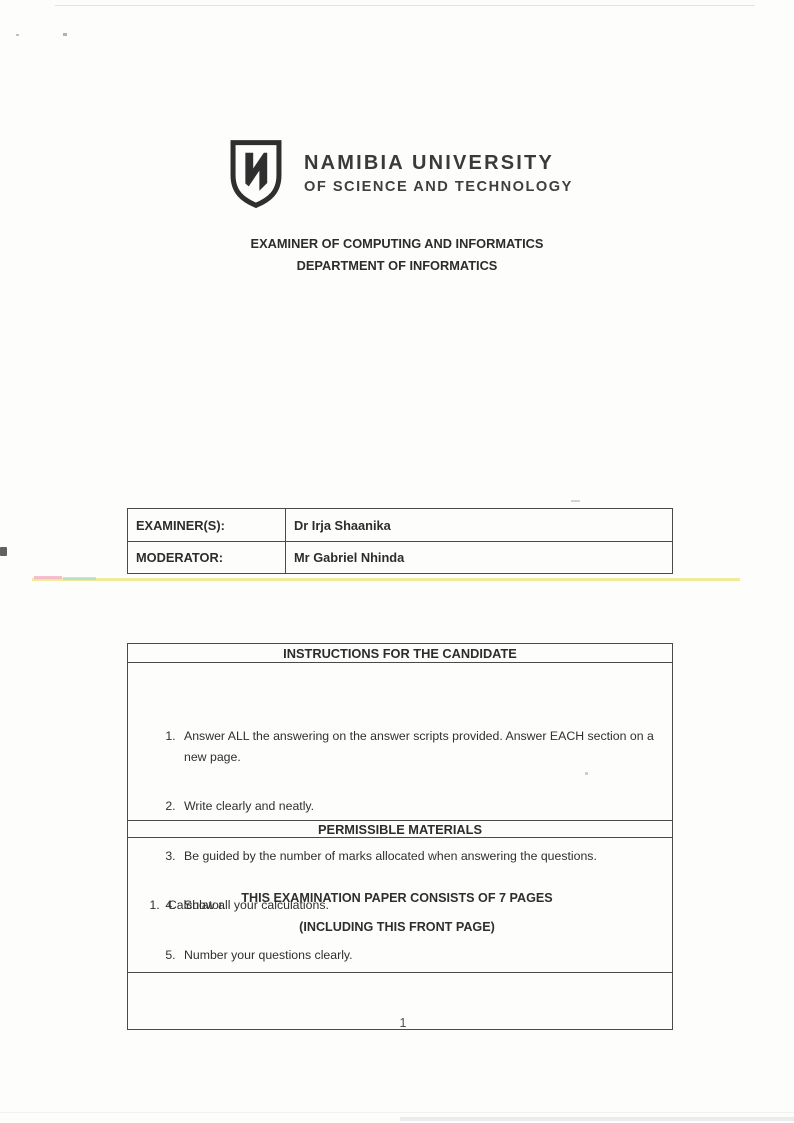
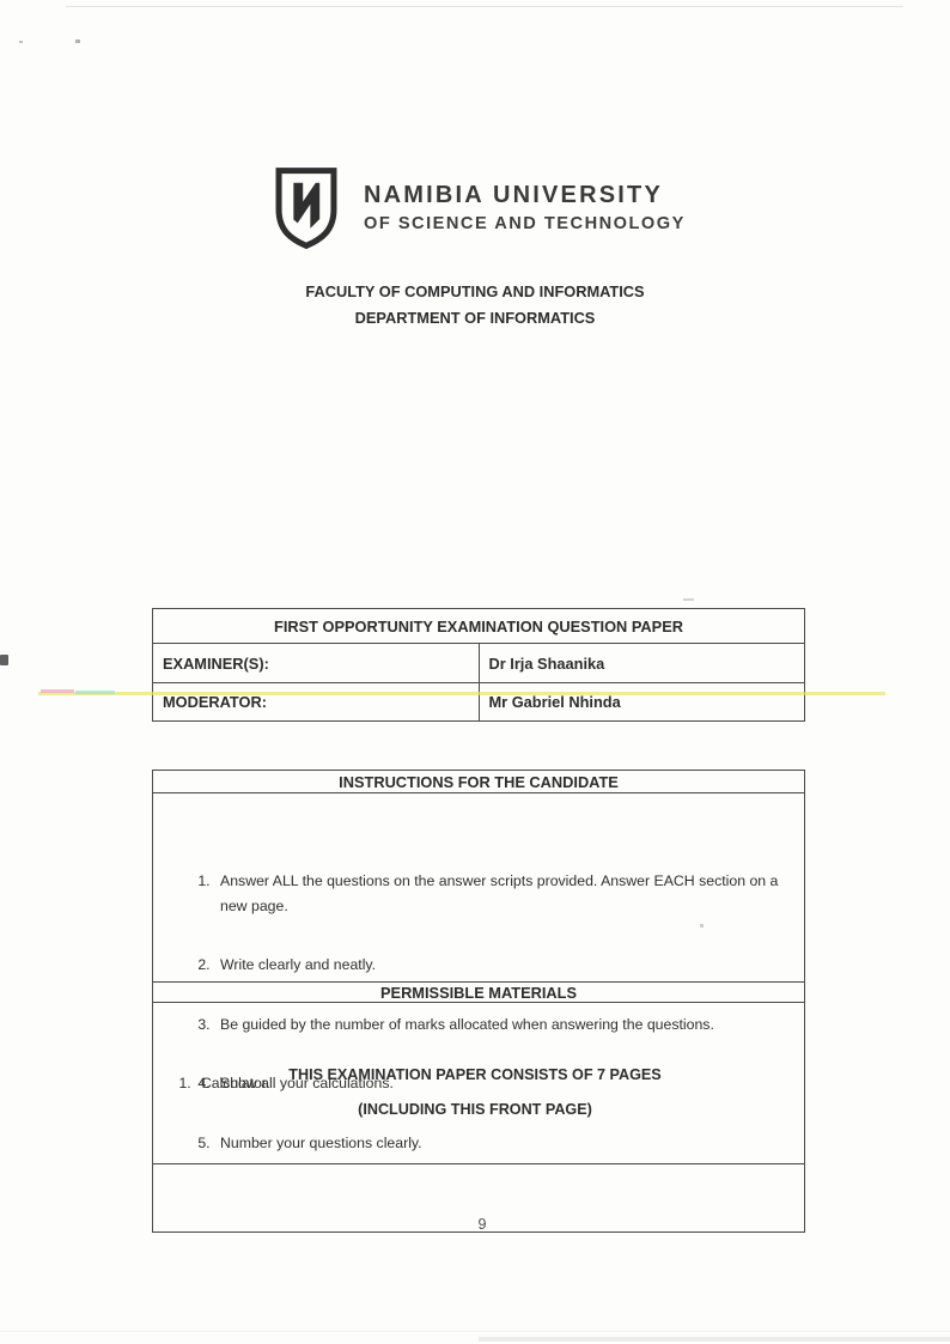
  NAMIBIA UNIVERSITY
  OF SCIENCE AND TECHNOLOGY
- EXAMINER OF COMPUTING AND INFORMATICS
+ FACULTY OF COMPUTING AND INFORMATICS
  DEPARTMENT OF INFORMATICS
+ FIRST OPPORTUNITY EXAMINATION QUESTION PAPER
  EXAMINER(S):	Dr Irja Shaanika
  MODERATOR:	Mr Gabriel Nhinda
  INSTRUCTIONS FOR THE CANDIDATE
- Answer ALL the answering on the answer scripts provided. Answer EACH section on a new page. Write clearly and neatly. Be guided by the number of marks allocated when answering the questions. Show all your calculations. Number your questions clearly.
+ Answer ALL the questions on the answer scripts provided. Answer EACH section on a new page. Write clearly and neatly. Be guided by the number of marks allocated when answering the questions. Show all your calculations. Number your questions clearly.
  PERMISSIBLE MATERIALS
  Calculator.
  THIS EXAMINATION PAPER CONSISTS OF 7 PAGES
  (INCLUDING THIS FRONT PAGE)
- 1
+ 9
